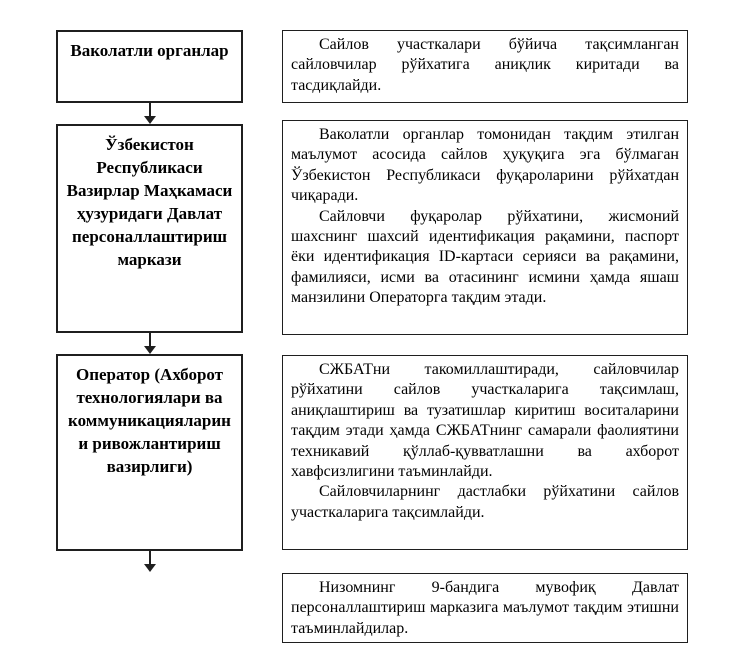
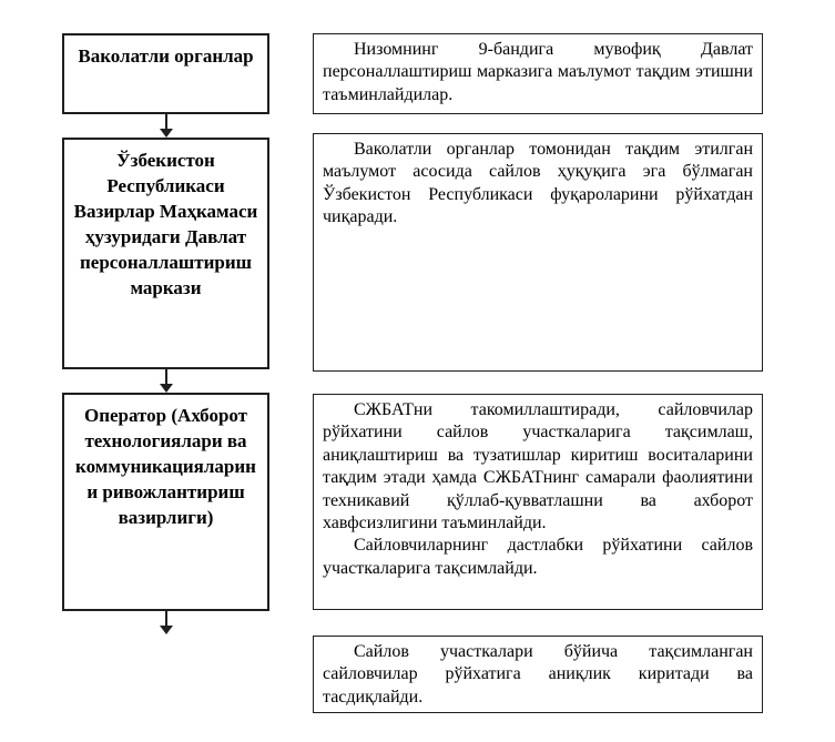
  Ваколатли органлар
- Сайлов участкалари бўйича тақсимланган сайловчилар рўйхатига аниқлик киритади ва тасдиқлайди.
+ Низомнинг 9-бандига мувофиқ Давлат персоналлаштириш марказига маълумот тақдим этишни таъминлайдилар.
  Ўзбекистон Республикаси Вазирлар Маҳкамаси ҳузуридаги Давлат персоналлаштириш маркази
  Ваколатли органлар томонидан тақдим этилган маълумот асосида сайлов ҳуқуқига эга бўлмаган Ўзбекистон Республикаси фуқароларини рўйхатдан чиқаради.
- Сайловчи фуқаролар рўйхатини, жисмоний шахснинг шахсий идентификация рақамини, паспорт ёки идентификация ID-картаси серияси ва рақамини, фамилияси, исми ва отасининг исмини ҳамда яшаш манзилини Операторга тақдим этади.
  Оператор (Ахборот технологиялари ва коммуникацияларини ривожлантириш вазирлиги)
  СЖБАТни такомиллаштиради, сайловчилар рўйхатини сайлов участкаларига тақсимлаш, аниқлаштириш ва тузатишлар киритиш воситаларини тақдим этади ҳамда СЖБАТнинг самарали фаолиятини техникавий қўллаб-қувватлашни ва ахборот хавфсизлигини таъминлайди.
  Сайловчиларнинг дастлабки рўйхатини сайлов участкаларига тақсимлайди.
- Низомнинг 9-бандига мувофиқ Давлат персоналлаштириш марказига маълумот тақдим этишни таъминлайдилар.
+ Сайлов участкалари бўйича тақсимланган сайловчилар рўйхатига аниқлик киритади ва тасдиқлайди.
